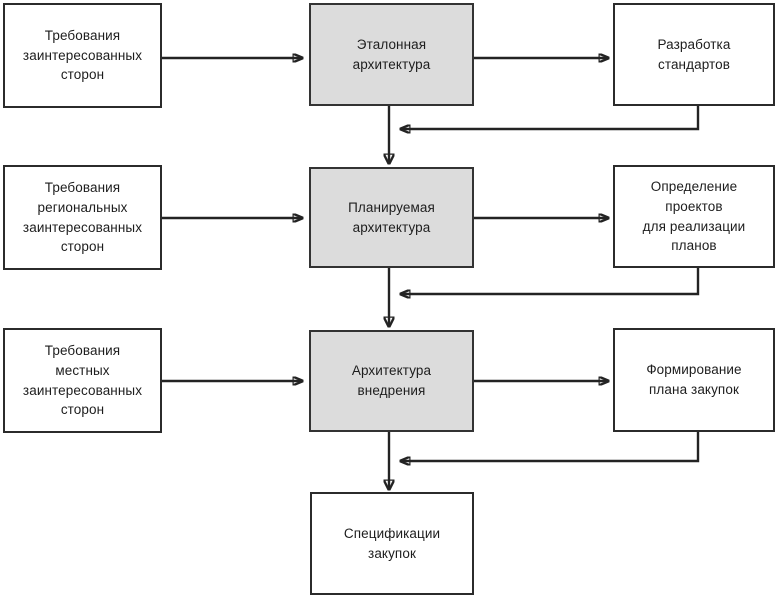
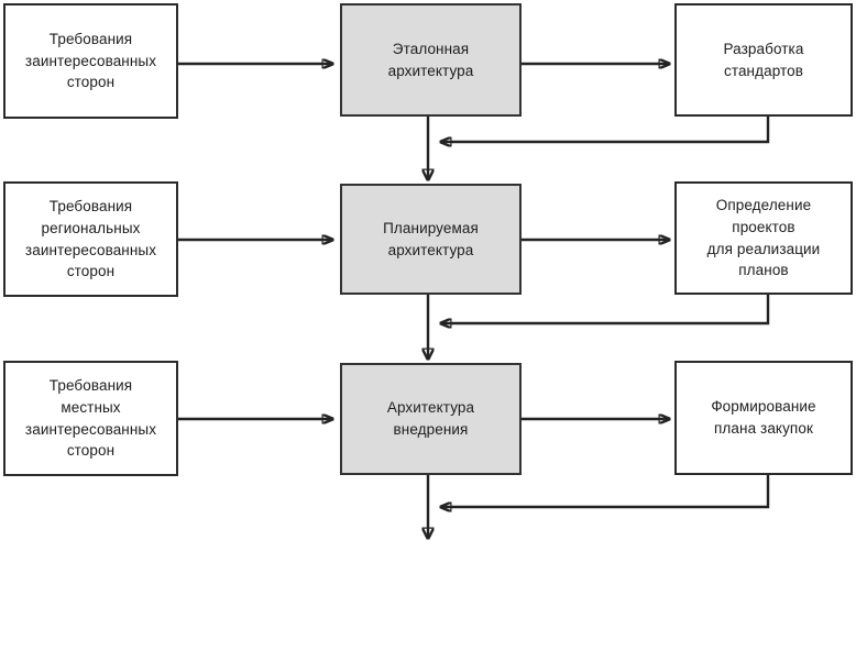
  Требования
  заинтересованных
  сторон
  Эталонная
  архитектура
  Разработка
  стандартов
  Требования
  региональных
  заинтересованных
  сторон
  Планируемая
  архитектура
  Определение
  проектов
  для реализации
  планов
  Требования
  местных
  заинтересованных
  сторон
  Архитектура
  внедрения
  Формирование
  плана закупок
- Спецификации
- закупок
